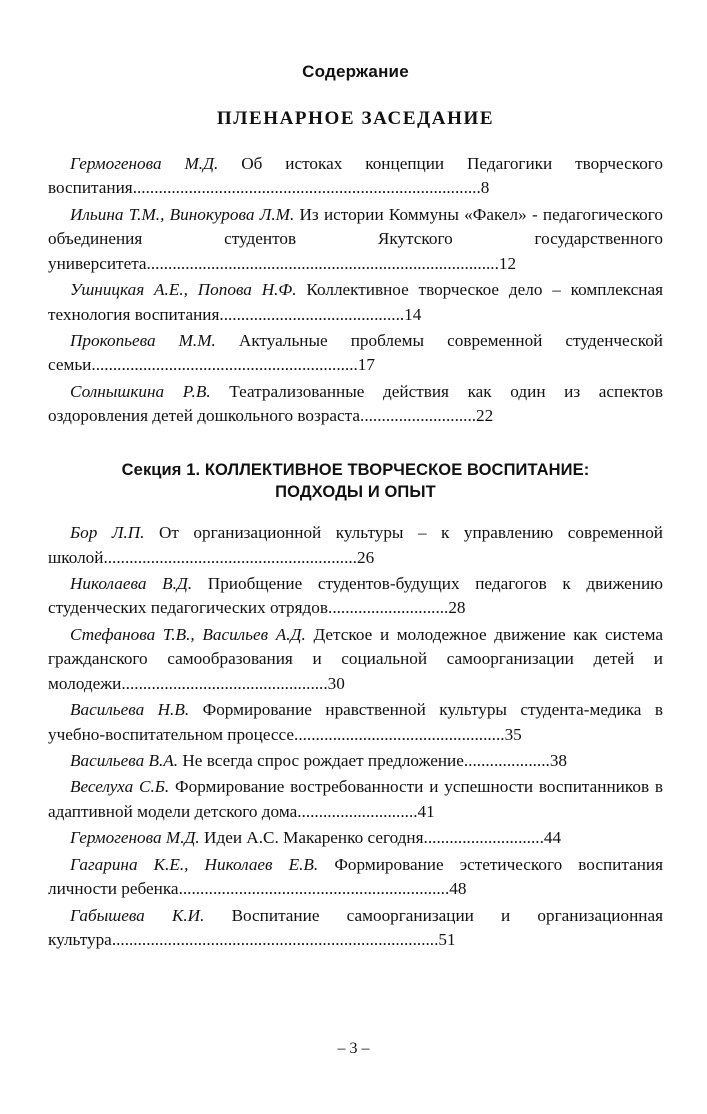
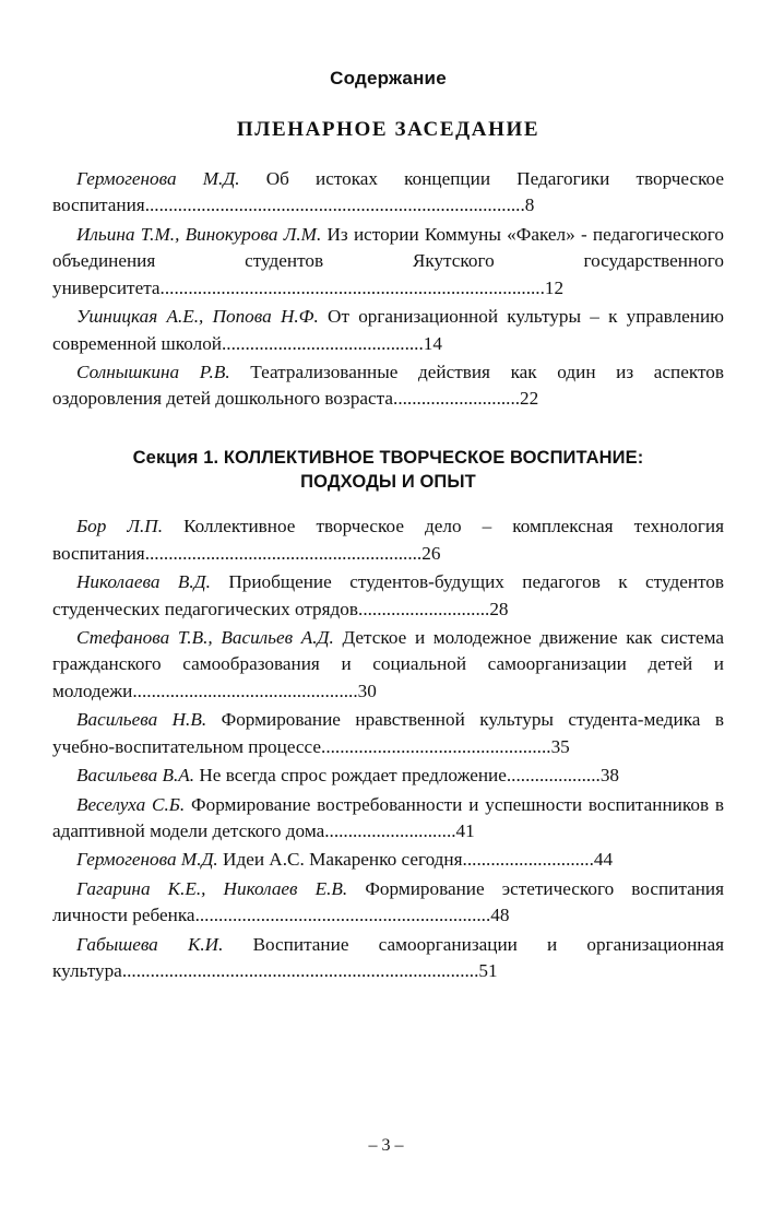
  Содержание
  ПЛЕНАРНОЕ ЗАСЕДАНИЕ
- Гермогенова М.Д. Об истоках концепции Педагогики творческого воспитания.................................................................................8
+ Гермогенова М.Д. Об истоках концепции Педагогики творческое воспитания.................................................................................8
  Ильина Т.М., Винокурова Л.М. Из истории Коммуны «Факел» - педагогического объединения студентов Якутского государственного университета..................................................................................12
- Ушницкая А.Е., Попова Н.Ф. Коллективное творческое дело – комплексная технология воспитания...........................................14
+ Ушницкая А.Е., Попова Н.Ф. От организационной культуры – к управлению современной школой...........................................14
- Прокопьева М.М. Актуальные проблемы современной студенческой семьи..............................................................17
  Солнышкина Р.В. Театрализованные действия как один из аспектов оздоровления детей дошкольного возраста...........................22
  Секция 1. КОЛЛЕКТИВНОЕ ТВОРЧЕСКОЕ ВОСПИТАНИЕ:
  ПОДХОДЫ И ОПЫТ
- Бор Л.П. От организационной культуры – к управлению современной школой...........................................................26
+ Бор Л.П. Коллективное творческое дело – комплексная технология воспитания...........................................................26
- Николаева В.Д. Приобщение студентов-будущих педагогов к движению студенческих педагогических отрядов............................28
+ Николаева В.Д. Приобщение студентов-будущих педагогов к студентов студенческих педагогических отрядов............................28
  Стефанова Т.В., Васильев А.Д. Детское и молодежное движение как система гражданского самообразования и социальной самоорганизации детей и молодежи................................................30
  Васильева Н.В. Формирование нравственной культуры студента-медика в учебно-воспитательном процессе.................................................35
  Васильева В.А. Не всегда спрос рождает предложение....................38
  Веселуха С.Б. Формирование востребованности и успешности воспитанников в адаптивной модели детского дома............................41
  Гермогенова М.Д. Идеи А.С. Макаренко сегодня............................44
  Гагарина К.Е., Николаев Е.В. Формирование эстетического воспитания личности ребенка...............................................................48
  Габышева К.И. Воспитание самоорганизации и организационная культура............................................................................51
  – 3 –
